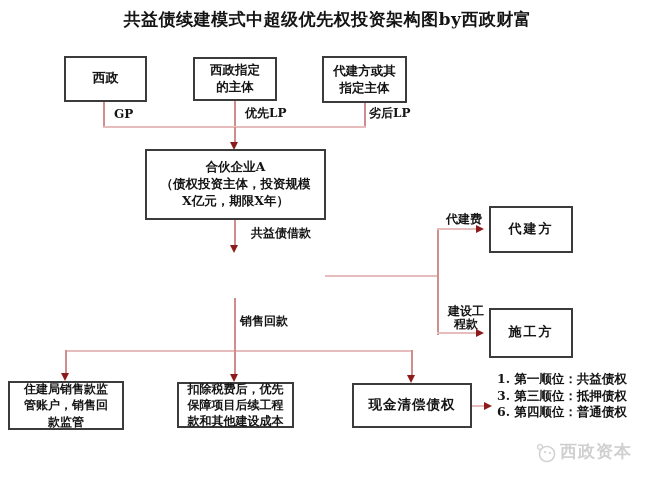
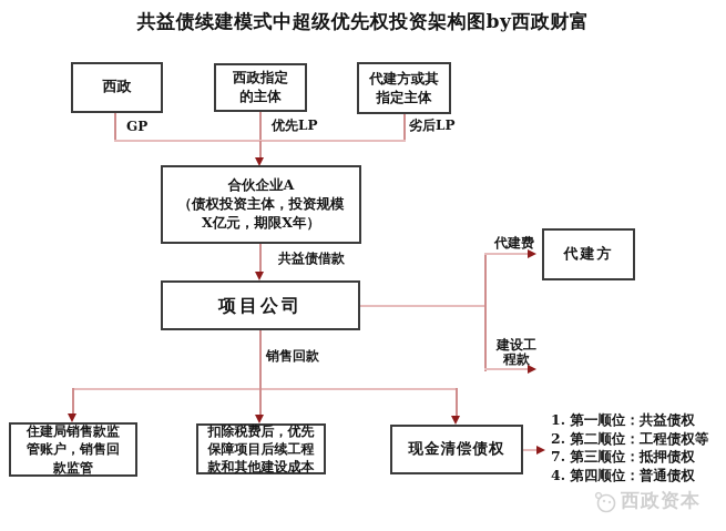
  共益债续建模式中超级优先权投资架构图by西政财富
  西政
  西政指定
  的主体
  代建方或其
  指定主体
  GP
  优先LP
  劣后LP
  合伙企业A
  （债权投资主体，投资规模
  X亿元，期限X年）
  共益债借款
+ 项目公司
  销售回款
  住建局销售款监
  管账户，销售回
  款监管
  扣除税费后，优先
  保障项目后续工程
  款和其他建设成本
  现金清偿债权
  代建费
  建设工
  程款
  代建方
- 施工方
  1. 第一顺位：共益债权
+ 2. 第二顺位：工程债权等
- 3. 第三顺位：抵押债权
+ 7. 第三顺位：抵押债权
- 6. 第四顺位：普通债权
+ 4. 第四顺位：普通债权
  西政资本
